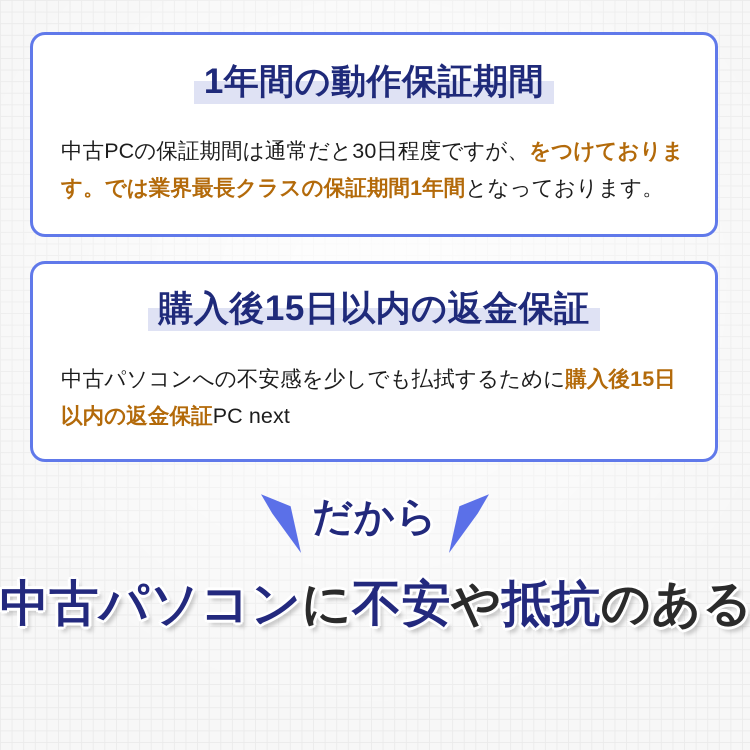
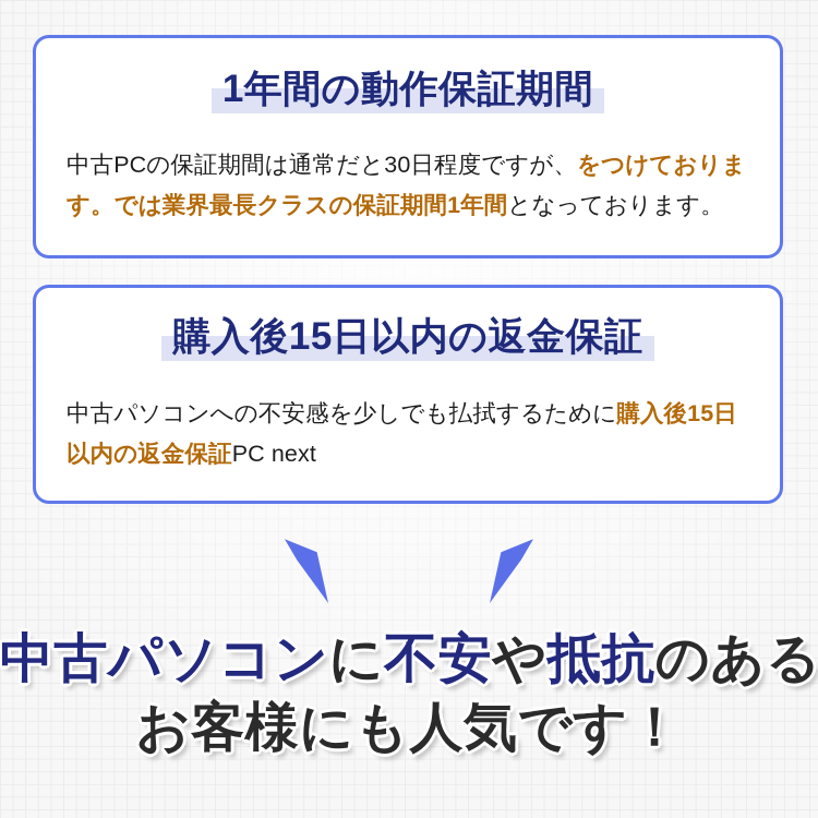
  1年間の動作保証期間
  中古PCの保証期間は通常だと30日程度ですが、をつけております。では業界最長クラスの保証期間1年間となっております。
  購入後15日以内の返金保証
  中古パソコンへの不安感を少しでも払拭するために購入後15日以内の返金保証PC next
- だから
  中古パソコンに不安や抵抗のある
+ お客様にも人気です！
